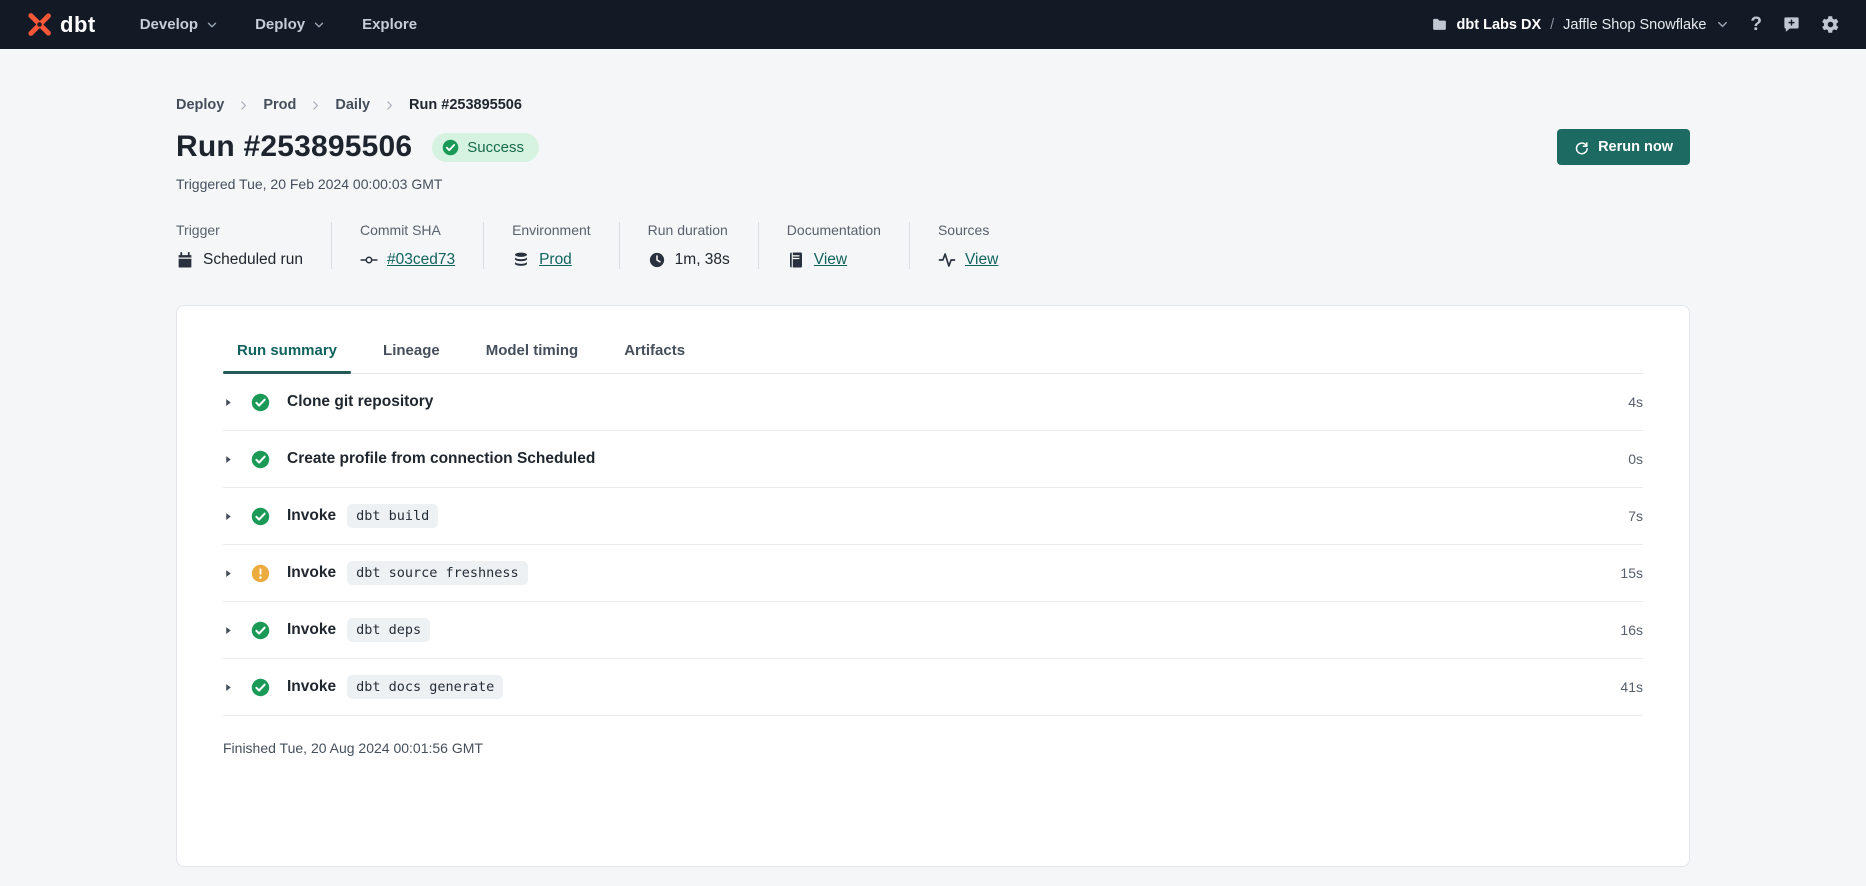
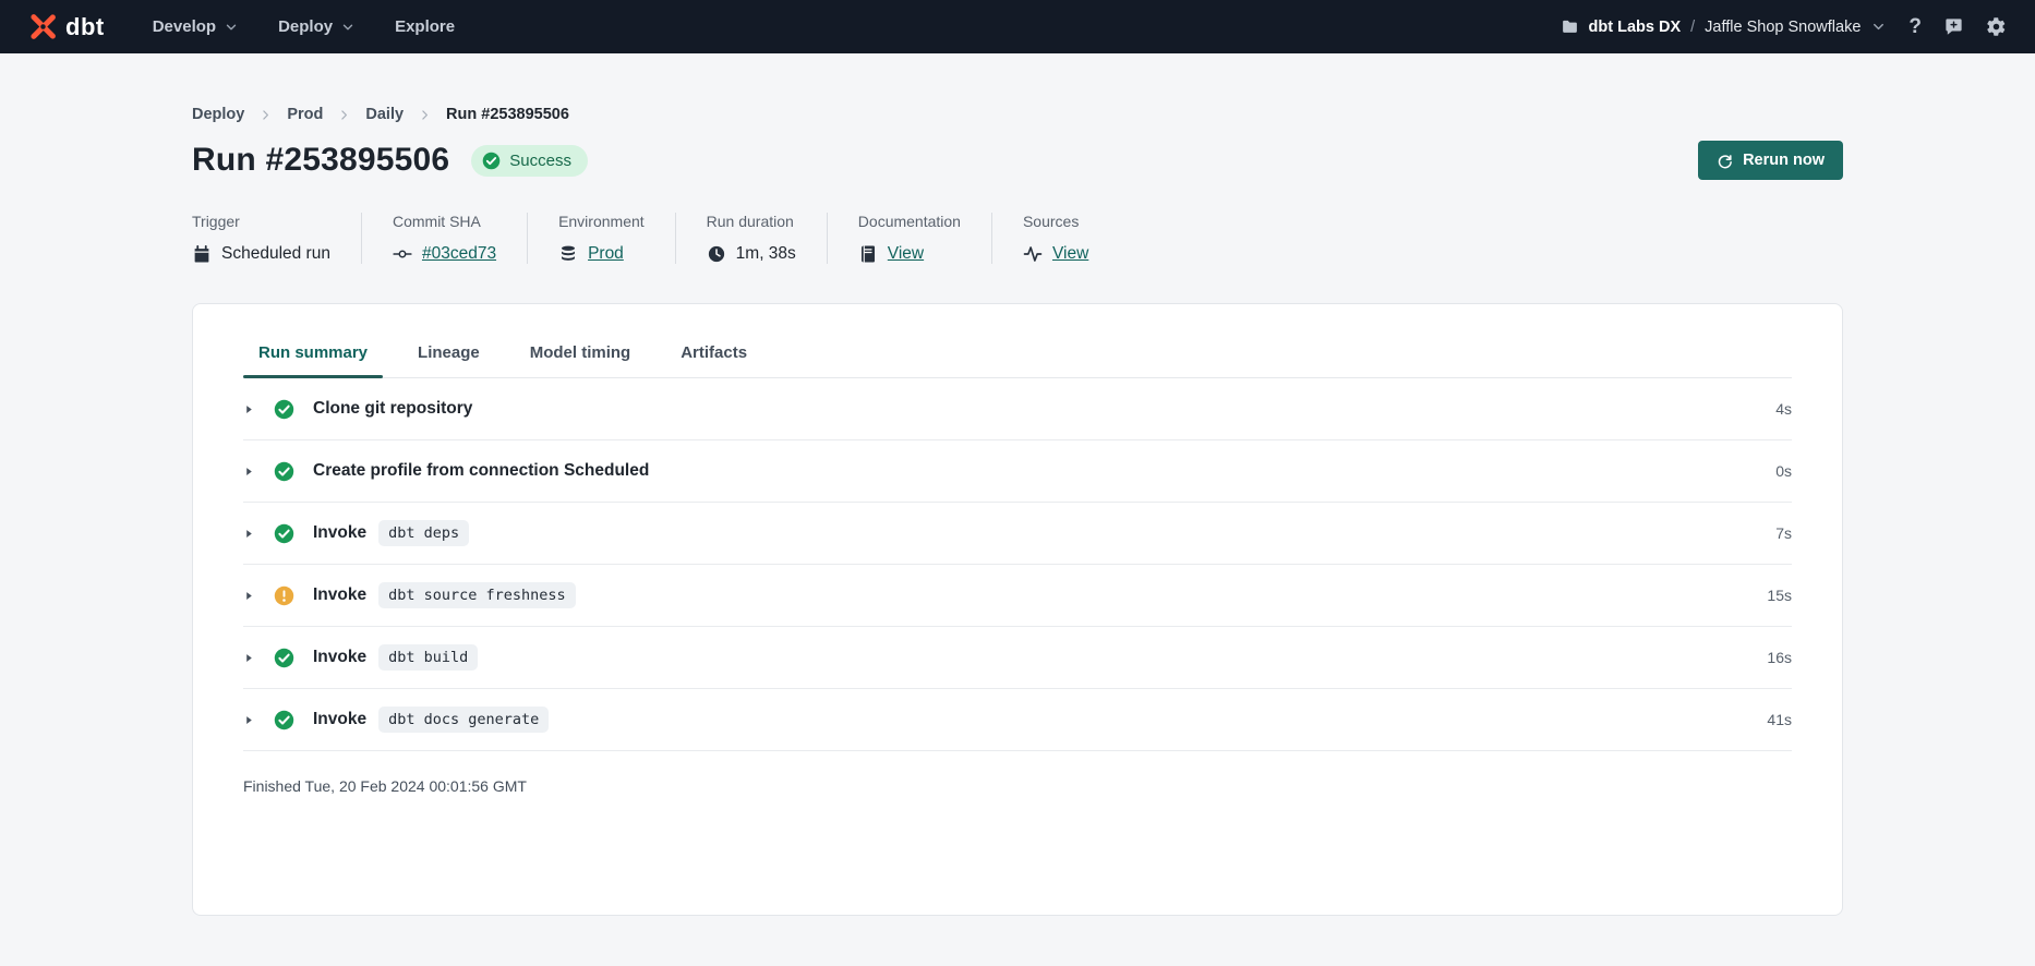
  dbt
  Develop
  Deploy
  Explore
  dbt Labs DX
  /
  Jaffle Shop Snowflake
  ?
  Deploy
  Prod
  Daily
  Run #253895506
  Run #253895506
  Success
  Rerun now
- Triggered Tue, 20 Feb 2024 00:00:03 GMT
  Trigger
  Scheduled run
  Commit SHA
  #03ced73
  Environment
  Prod
  Run duration
  1m, 38s
  Documentation
  View
  Sources
  View
  Run summary
  Lineage
  Model timing
  Artifacts
  Clone git repository
  4s
  Create profile from connection Scheduled
  0s
  Invoke
- dbt build
+ dbt deps
  7s
  Invoke
  dbt source freshness
  15s
  Invoke
- dbt deps
+ dbt build
  16s
  Invoke
  dbt docs generate
  41s
- Finished Tue, 20 Aug 2024 00:01:56 GMT
+ Finished Tue, 20 Feb 2024 00:01:56 GMT
